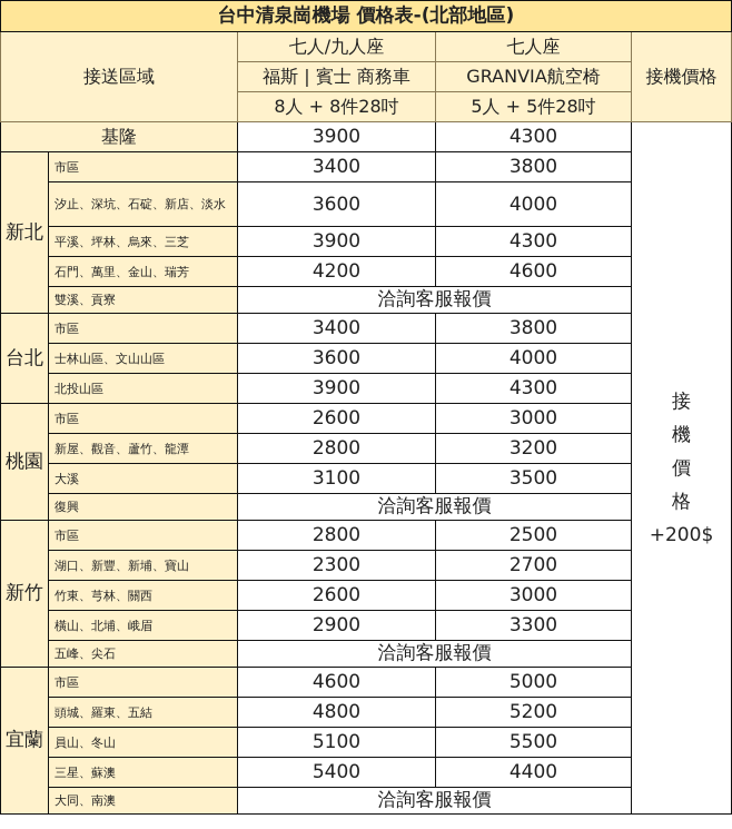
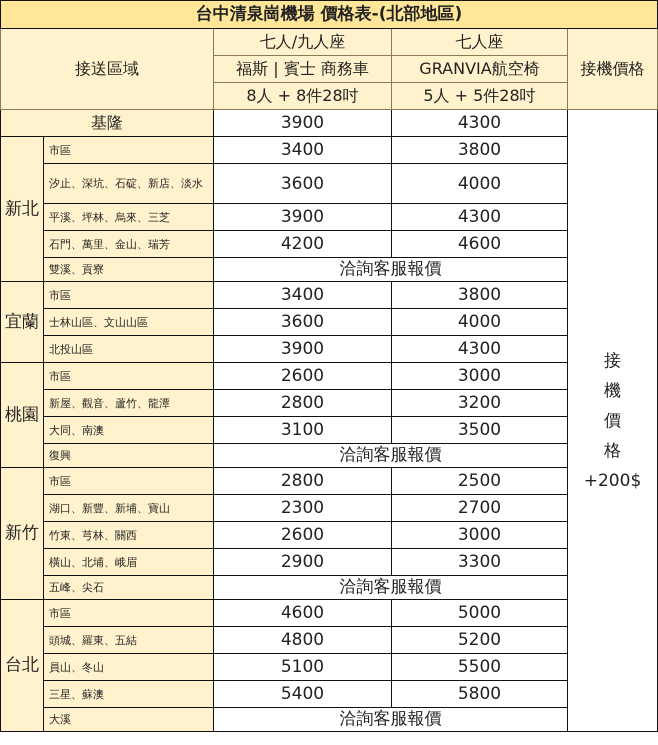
  台中清泉崗機場 價格表-(北部地區)
  接送區域	七人/九人座	七人座	接機價格
  福斯 | 賓士 商務車	GRANVIA航空椅
  8人 + 8件28吋	5人 + 5件28吋
  基隆	3900	4300	接 機 價 格 +200$
  新北	市區	3400	3800
  汐止、深坑、石碇、新店、淡水	3600	4000
  平溪、坪林、烏來、三芝	3900	4300
  石門、萬里、金山、瑞芳	4200	4600
  雙溪、貢寮	洽詢客服報價
- 台北	市區	3400	3800
+ 宜蘭	市區	3400	3800
  士林山區、文山山區	3600	4000
  北投山區	3900	4300
  桃園	市區	2600	3000
  新屋、觀音、蘆竹、龍潭	2800	3200
- 大溪	3100	3500
+ 大同、南澳	3100	3500
  復興	洽詢客服報價
  新竹	市區	2800	2500
  湖口、新豐、新埔、寶山	2300	2700
  竹東、芎林、關西	2600	3000
  橫山、北埔、峨眉	2900	3300
  五峰、尖石	洽詢客服報價
- 宜蘭	市區	4600	5000
+ 台北	市區	4600	5000
  頭城、羅東、五結	4800	5200
  員山、冬山	5100	5500
- 三星、蘇澳	5400	4400
+ 三星、蘇澳	5400	5800
- 大同、南澳	洽詢客服報價
+ 大溪	洽詢客服報價
